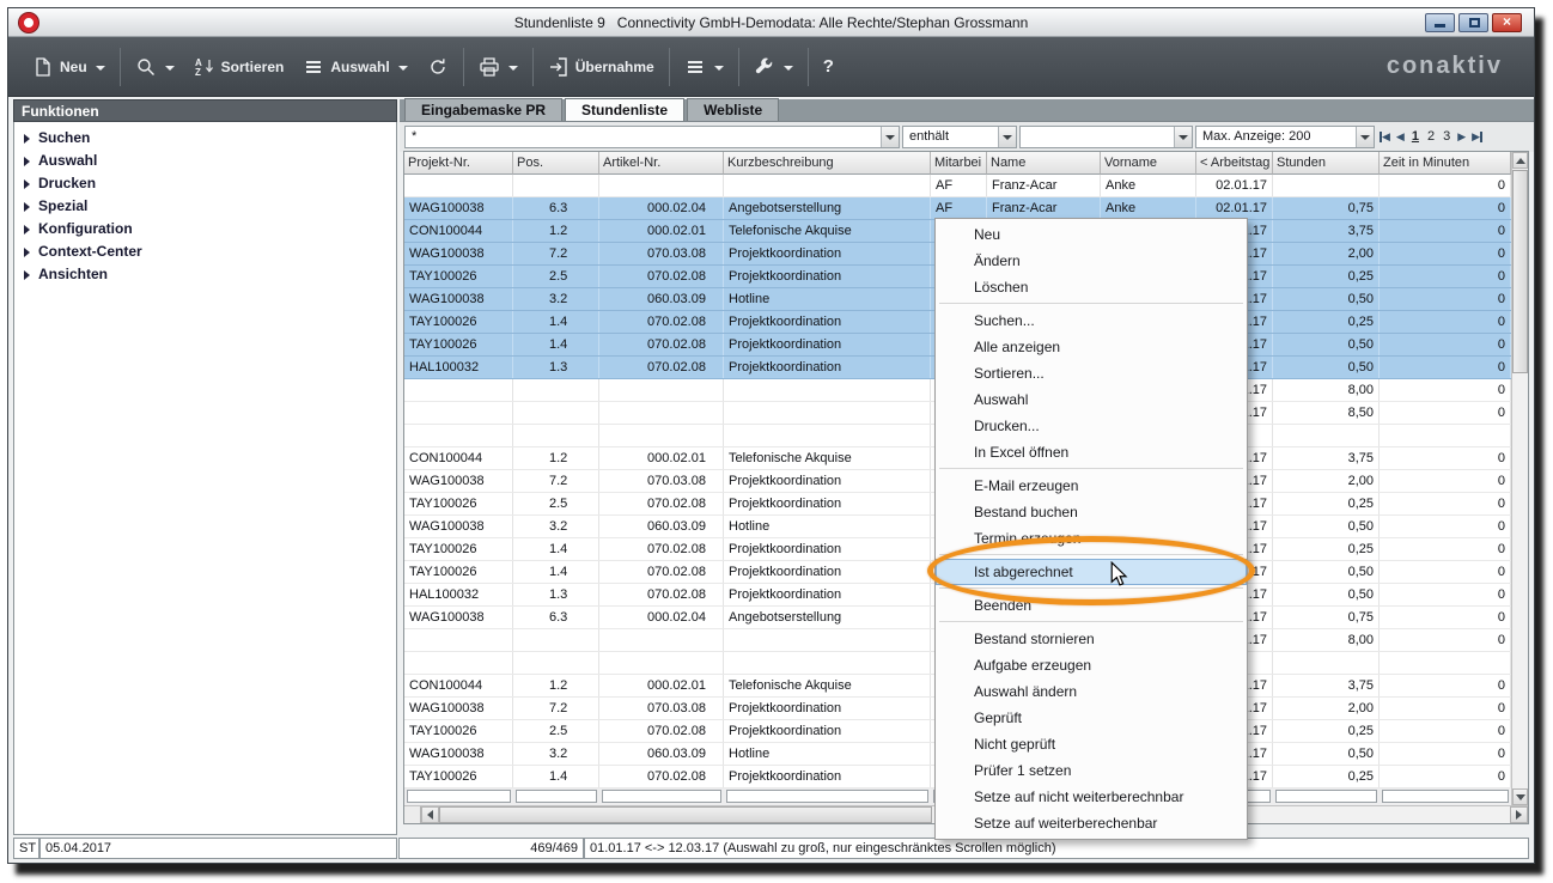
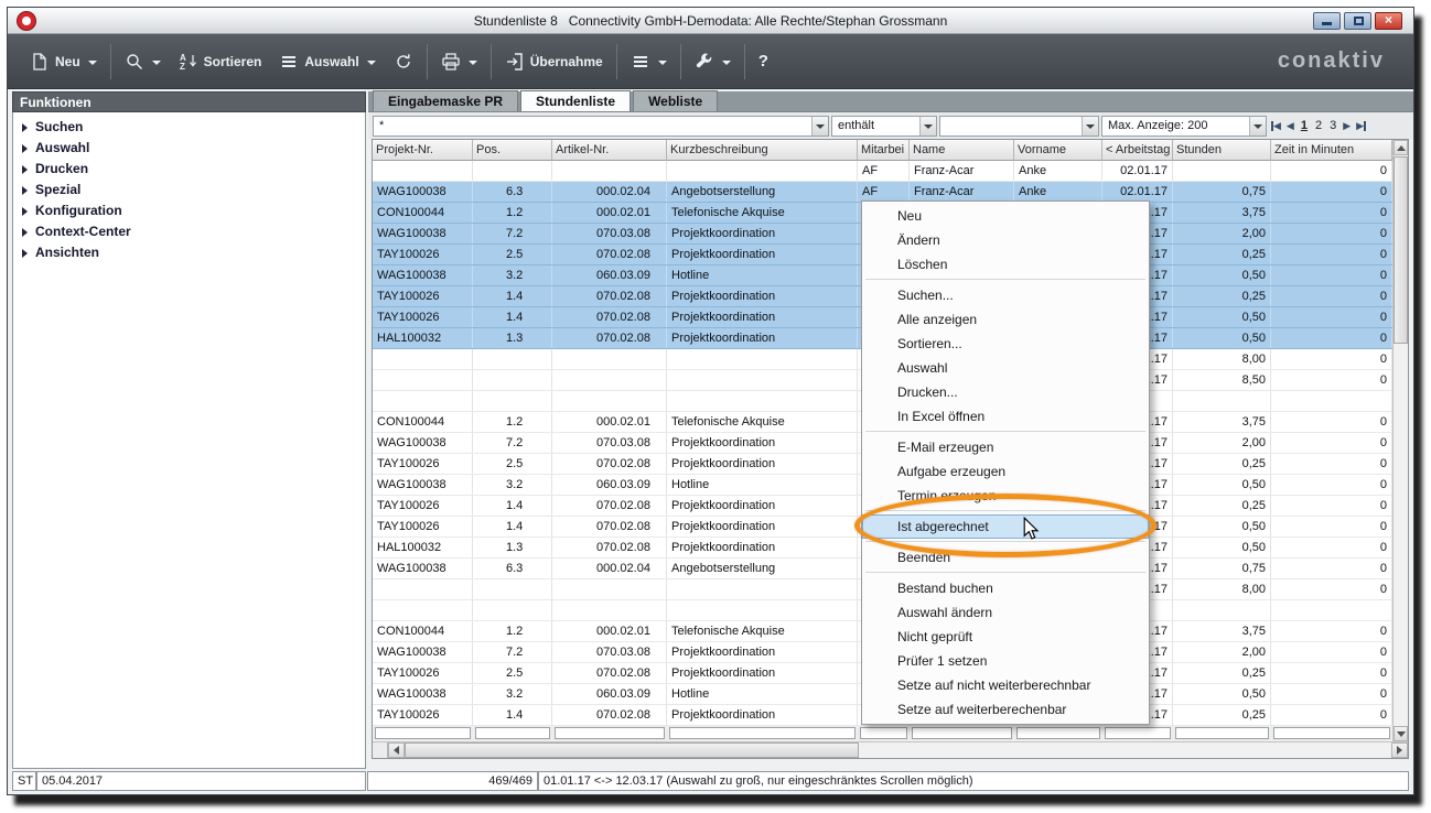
- Stundenliste 9 Connectivity GmbH-Demodata: Alle Rechte/Stephan Grossmann
+ Stundenliste 8 Connectivity GmbH-Demodata: Alle Rechte/Stephan Grossmann
  ×
  Neu
  A
  Z
  Sortieren
  Auswahl
  Übernahme
  ?
  conaktiv
  Funktionen
  Suchen
  Auswahl
  Drucken
  Spezial
  Konfiguration
  Context-Center
  Ansichten
  Eingabemaske PR
  Stundenliste
  Webliste
  *
  enthält
  Max. Anzeige: 200
  ◀
  ◀
  1
  2
  3
  ▶
  ▶
  Projekt-Nr.
  Pos.
  Artikel-Nr.
  Kurzbeschreibung
  Mitarbei
  Name
  Vorname
  < Arbeitstag
  Stunden
  Zeit in Minuten
  AF
  Franz-Acar
  Anke
  02.01.17
  0
  WAG100038
  6.3
  000.02.04
  Angebotserstellung
  AF
  Franz-Acar
  Anke
  02.01.17
  0,75
  0
  CON100044
  1.2
  000.02.01
  Telefonische Akquise
  .17
  3,75
  0
  WAG100038
  7.2
  070.03.08
  Projektkoordination
  .17
  2,00
  0
  TAY100026
  2.5
  070.02.08
  Projektkoordination
  .17
  0,25
  0
  WAG100038
  3.2
  060.03.09
  Hotline
  .17
  0,50
  0
  TAY100026
  1.4
  070.02.08
  Projektkoordination
  .17
  0,25
  0
  TAY100026
  1.4
  070.02.08
  Projektkoordination
  .17
  0,50
  0
  HAL100032
  1.3
  070.02.08
  Projektkoordination
  .17
  0,50
  0
  .17
  8,00
  0
  .17
  8,50
  0
  CON100044
  1.2
  000.02.01
  Telefonische Akquise
  .17
  3,75
  0
  WAG100038
  7.2
  070.03.08
  Projektkoordination
  .17
  2,00
  0
  TAY100026
  2.5
  070.02.08
  Projektkoordination
  .17
  0,25
  0
  WAG100038
  3.2
  060.03.09
  Hotline
  .17
  0,50
  0
  TAY100026
  1.4
  070.02.08
  Projektkoordination
  .17
  0,25
  0
  TAY100026
  1.4
  070.02.08
  Projektkoordination
  .17
  0,50
  0
  HAL100032
  1.3
  070.02.08
  Projektkoordination
  .17
  0,50
  0
  WAG100038
  6.3
  000.02.04
  Angebotserstellung
  .17
  0,75
  0
  .17
  8,00
  0
  CON100044
  1.2
  000.02.01
  Telefonische Akquise
  .17
  3,75
  0
  WAG100038
  7.2
  070.03.08
  Projektkoordination
  .17
  2,00
  0
  TAY100026
  2.5
  070.02.08
  Projektkoordination
  .17
  0,25
  0
  WAG100038
  3.2
  060.03.09
  Hotline
  .17
  0,50
  0
  TAY100026
  1.4
  070.02.08
  Projektkoordination
  .17
  0,25
  0
  Neu
  Ändern
  Löschen
  Suchen...
  Alle anzeigen
  Sortieren...
  Auswahl
  Drucken...
  In Excel öffnen
  E-Mail erzeugen
- Bestand buchen
+ Aufgabe erzeugen
  Termin erzeugen
  Ist abgerechnet
  Beenden
- Bestand stornieren
- Aufgabe erzeugen
+ Bestand buchen
  Auswahl ändern
- Geprüft
  Nicht geprüft
  Prüfer 1 setzen
  Setze auf nicht weiterberechnbar
  Setze auf weiterberechenbar
  ST
  05.04.2017
  469/469
  01.01.17 <-> 12.03.17 (Auswahl zu groß, nur eingeschränktes Scrollen möglich)
